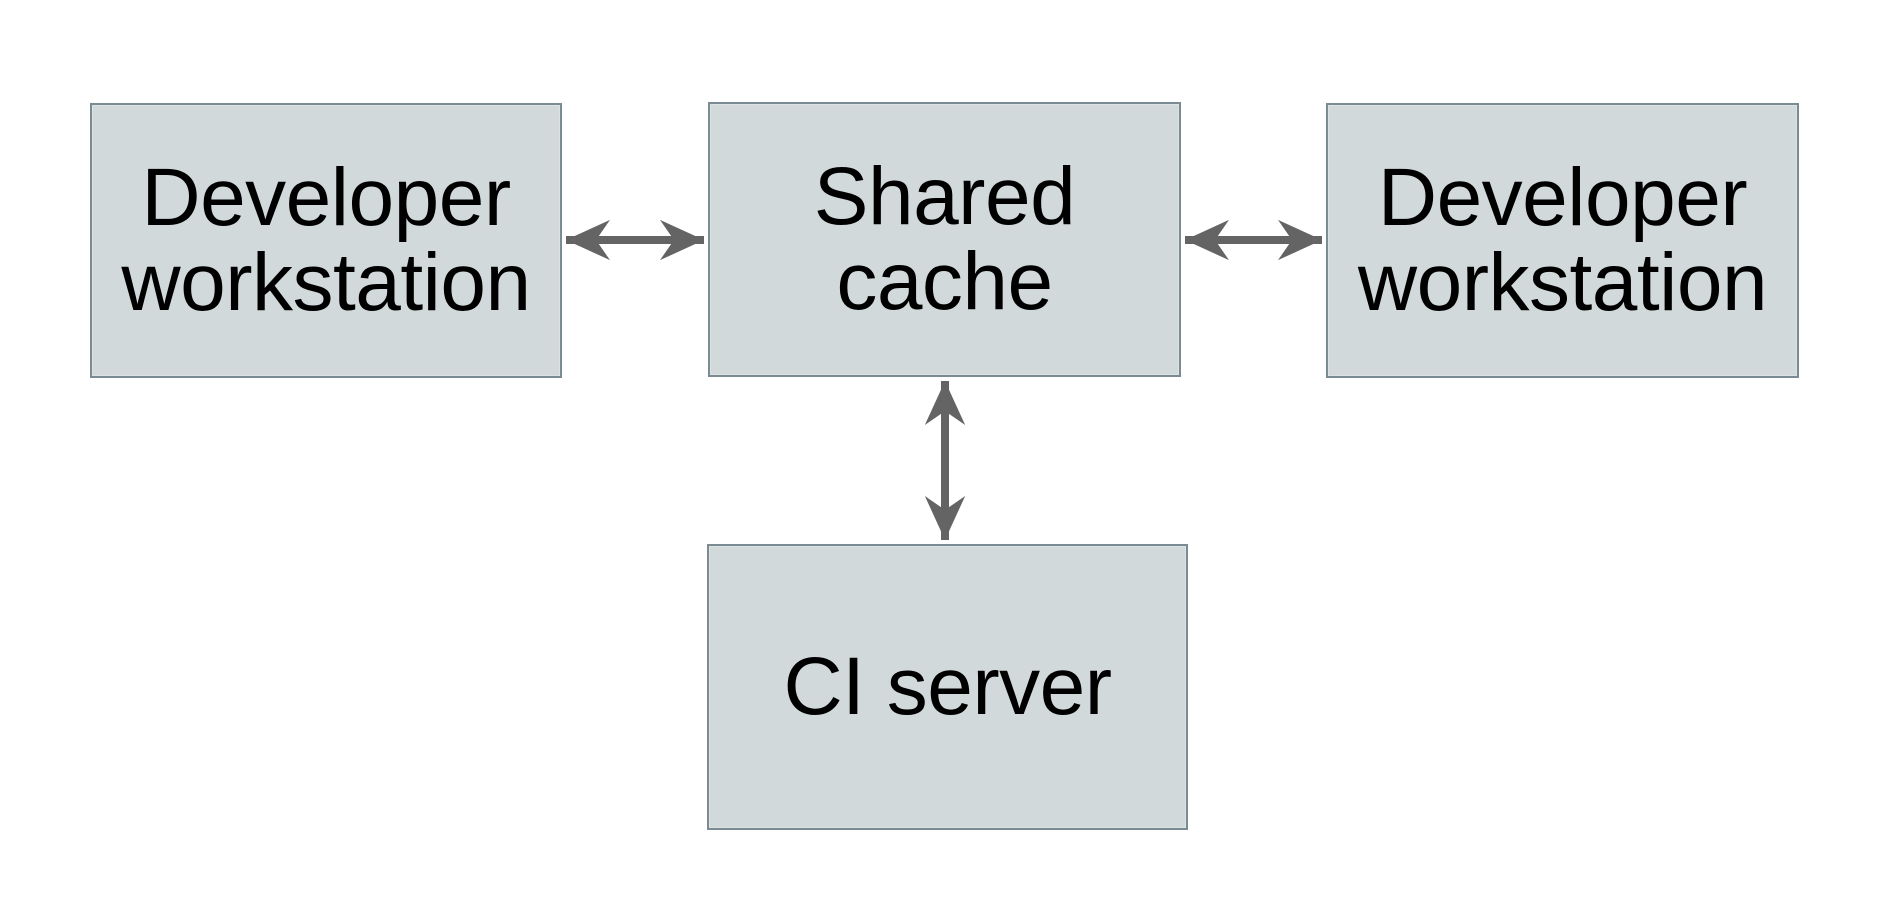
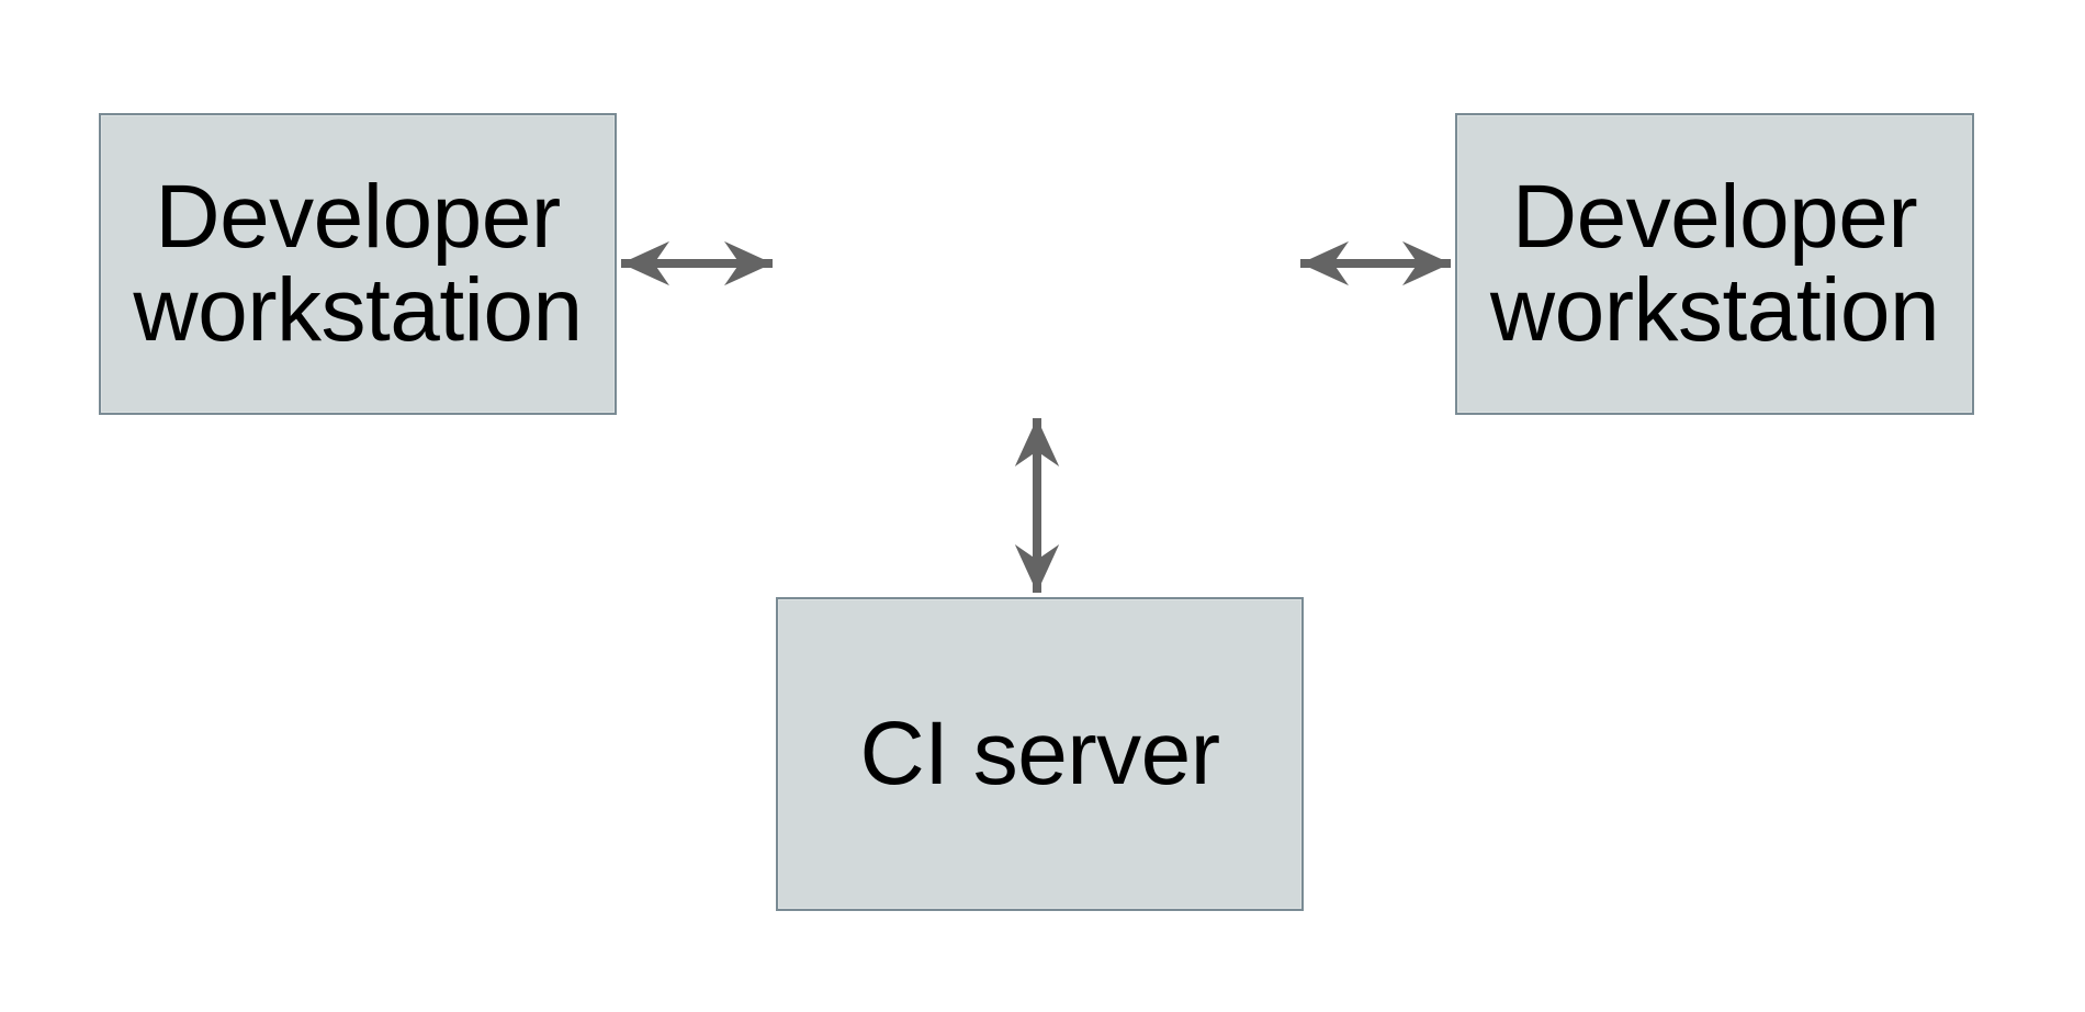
  Developer
  workstation
- Shared
- cache
  Developer
  workstation
  CI server
